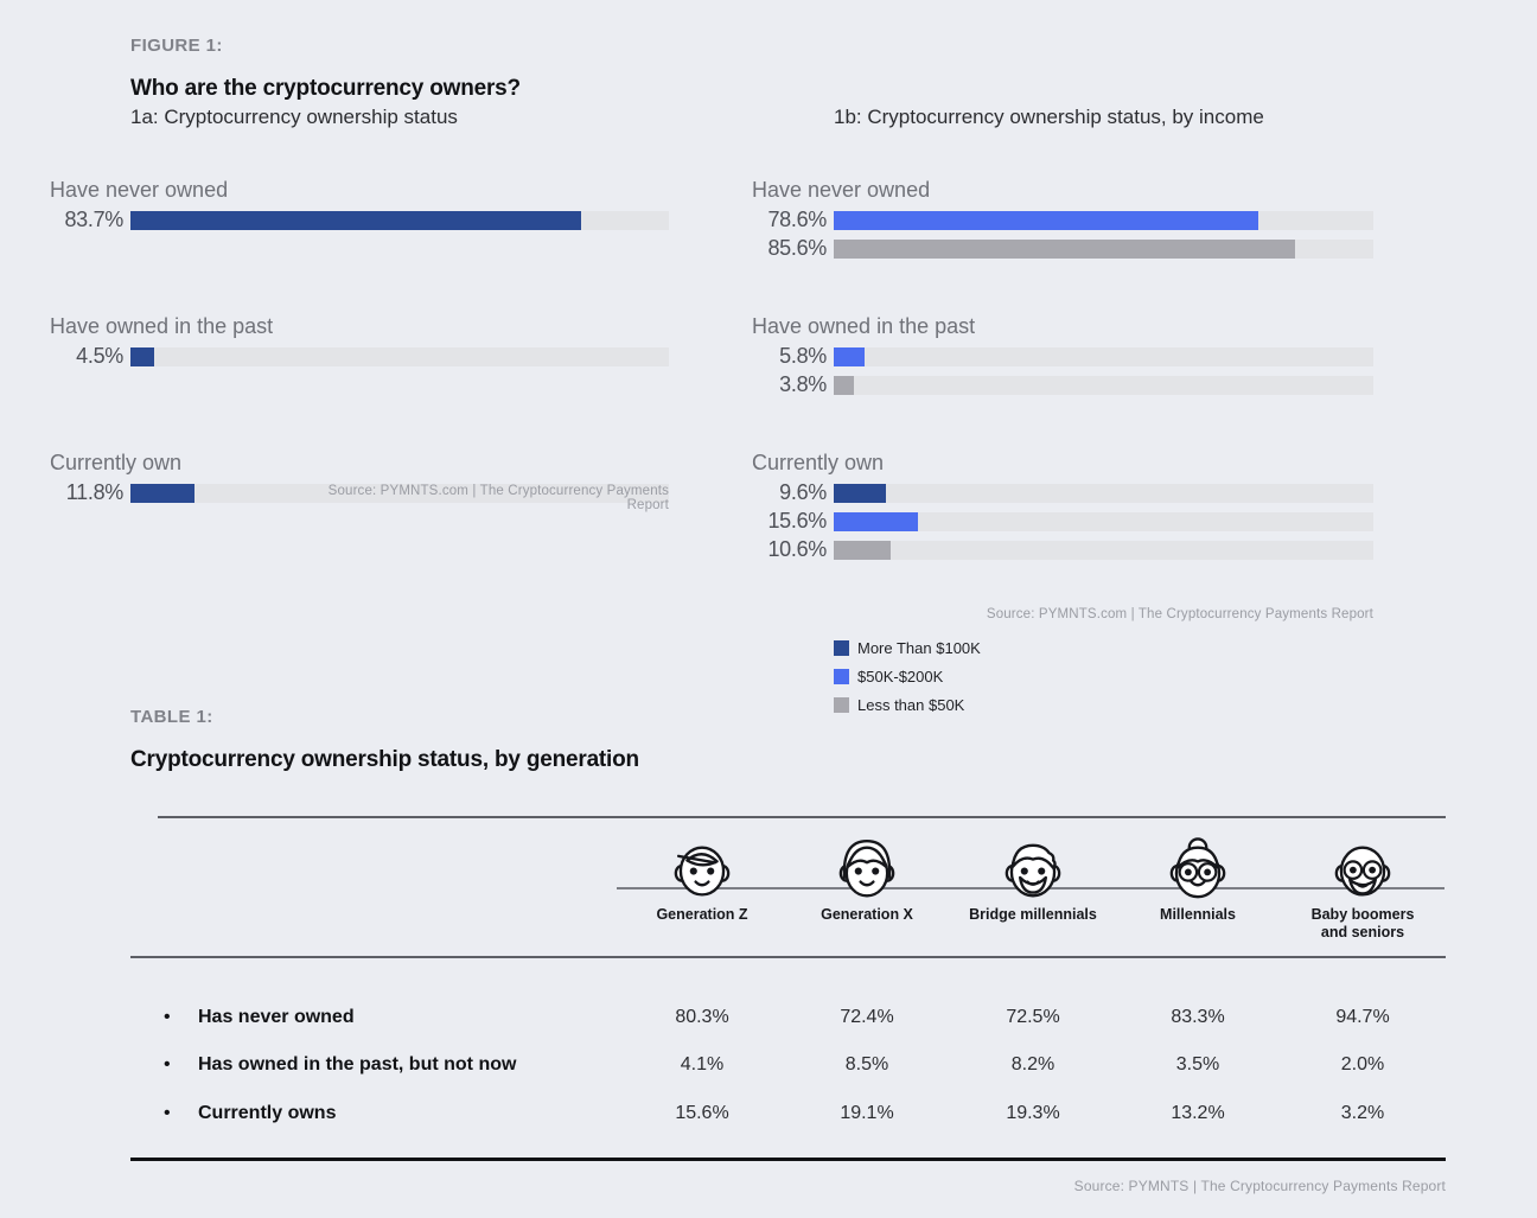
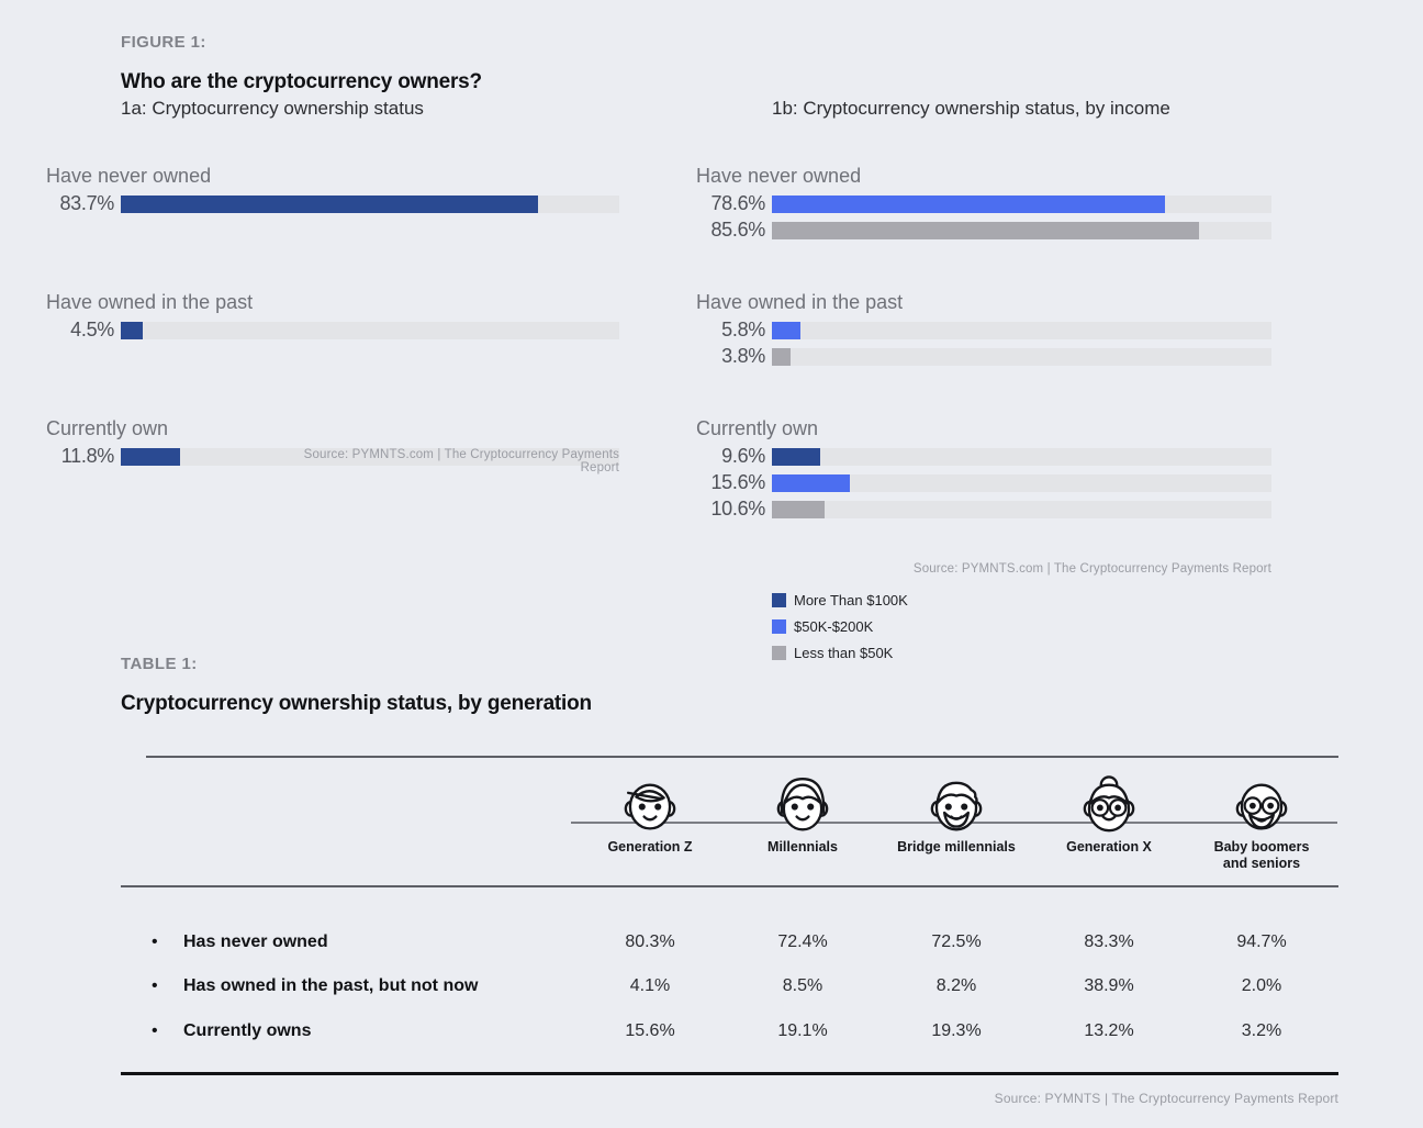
  FIGURE 1:
  Who are the cryptocurrency owners?
  1a: Cryptocurrency ownership status
  1b: Cryptocurrency ownership status, by income
  Have never owned
  83.7%
  Have owned in the past
  4.5%
  Currently own
  11.8%
  Source: PYMNTS.com | The Cryptocurrency Payments Report
  Have never owned
  78.6%
  85.6%
  Have owned in the past
  5.8%
  3.8%
  Currently own
  9.6%
  15.6%
  10.6%
  Source: PYMNTS.com | The Cryptocurrency Payments Report
  More Than $100K
  $50K-$200K
  Less than $50K
  TABLE 1:
  Cryptocurrency ownership status, by generation
  Generation Z
- Generation X
+ Millennials
  Bridge millennials
- Millennials
+ Generation X
  Baby boomers
  and seniors
  •
  Has never owned
  80.3%
  72.4%
  72.5%
  83.3%
  94.7%
  •
  Has owned in the past, but not now
  4.1%
  8.5%
  8.2%
- 3.5%
+ 38.9%
  2.0%
  •
  Currently owns
  15.6%
  19.1%
  19.3%
  13.2%
  3.2%
  Source: PYMNTS | The Cryptocurrency Payments Report
